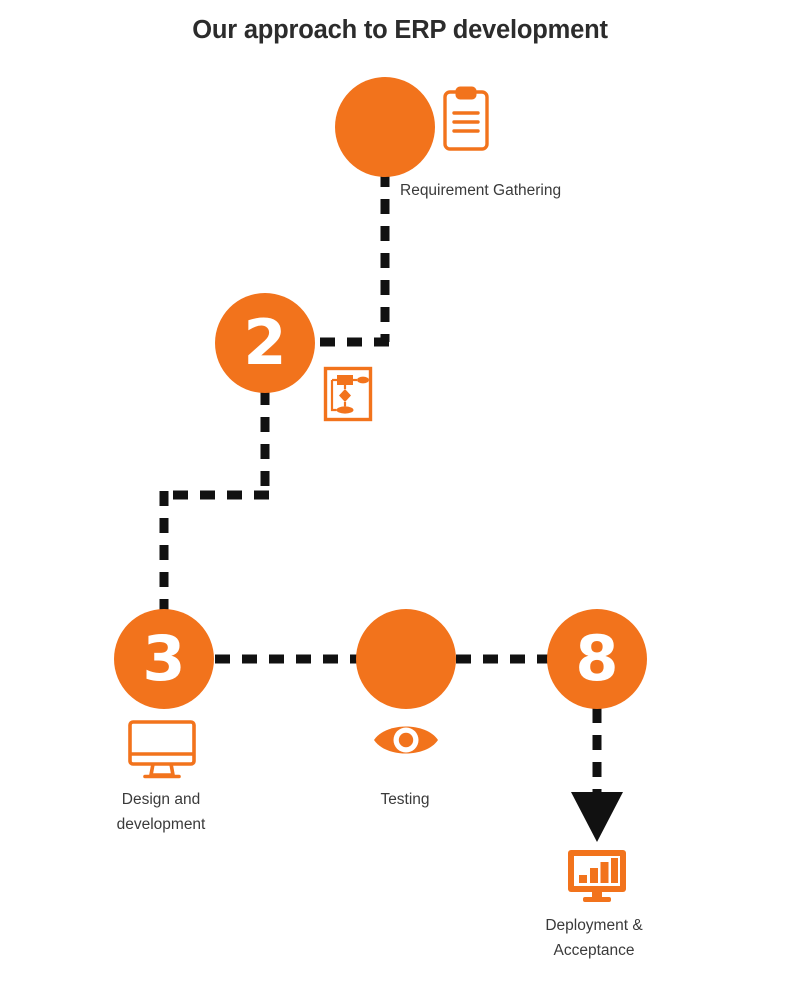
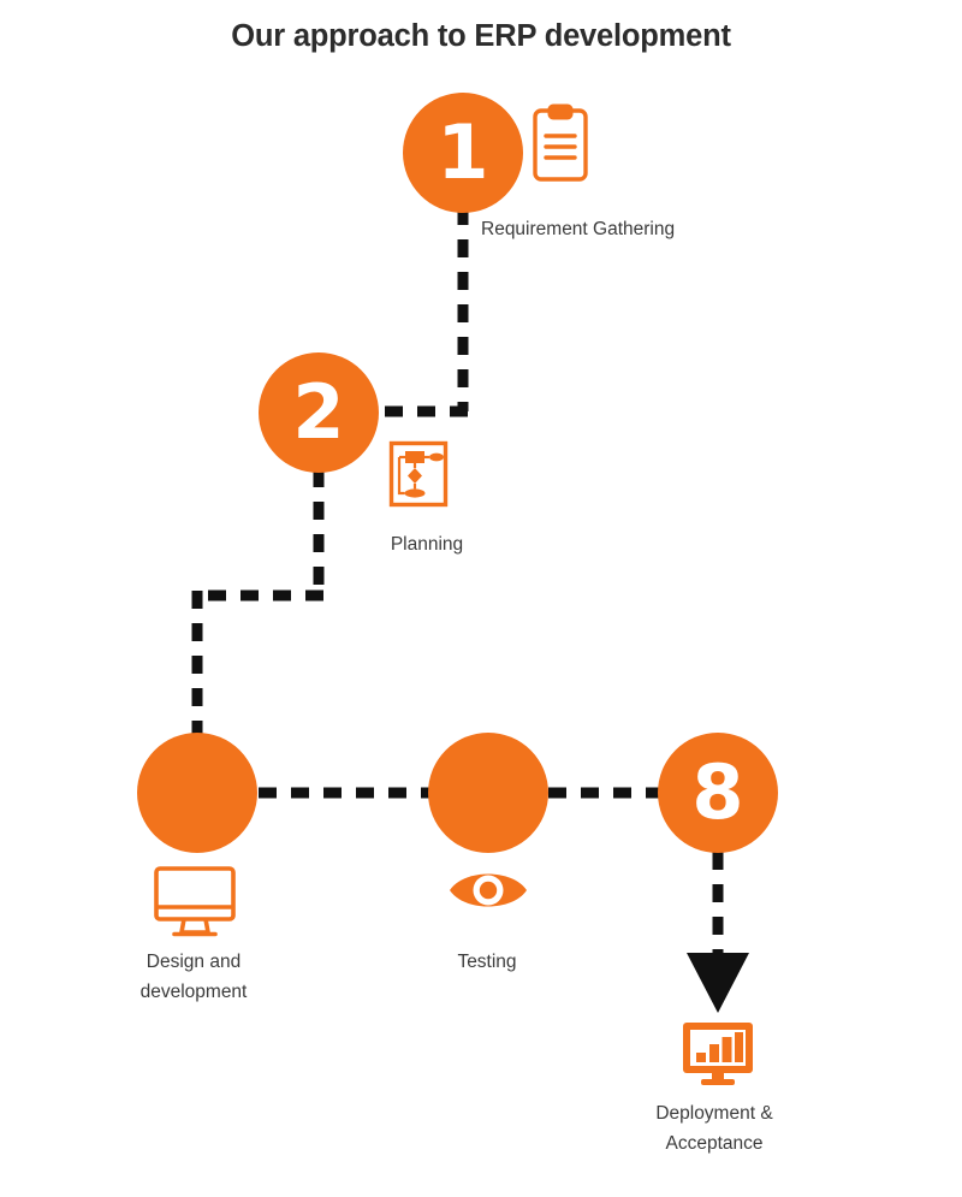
  Our approach to ERP development
+ 1
  2
- 3
  8
  Requirement Gathering
+ Planning
  Design and
  development
  Testing
  Deployment &
  Acceptance
